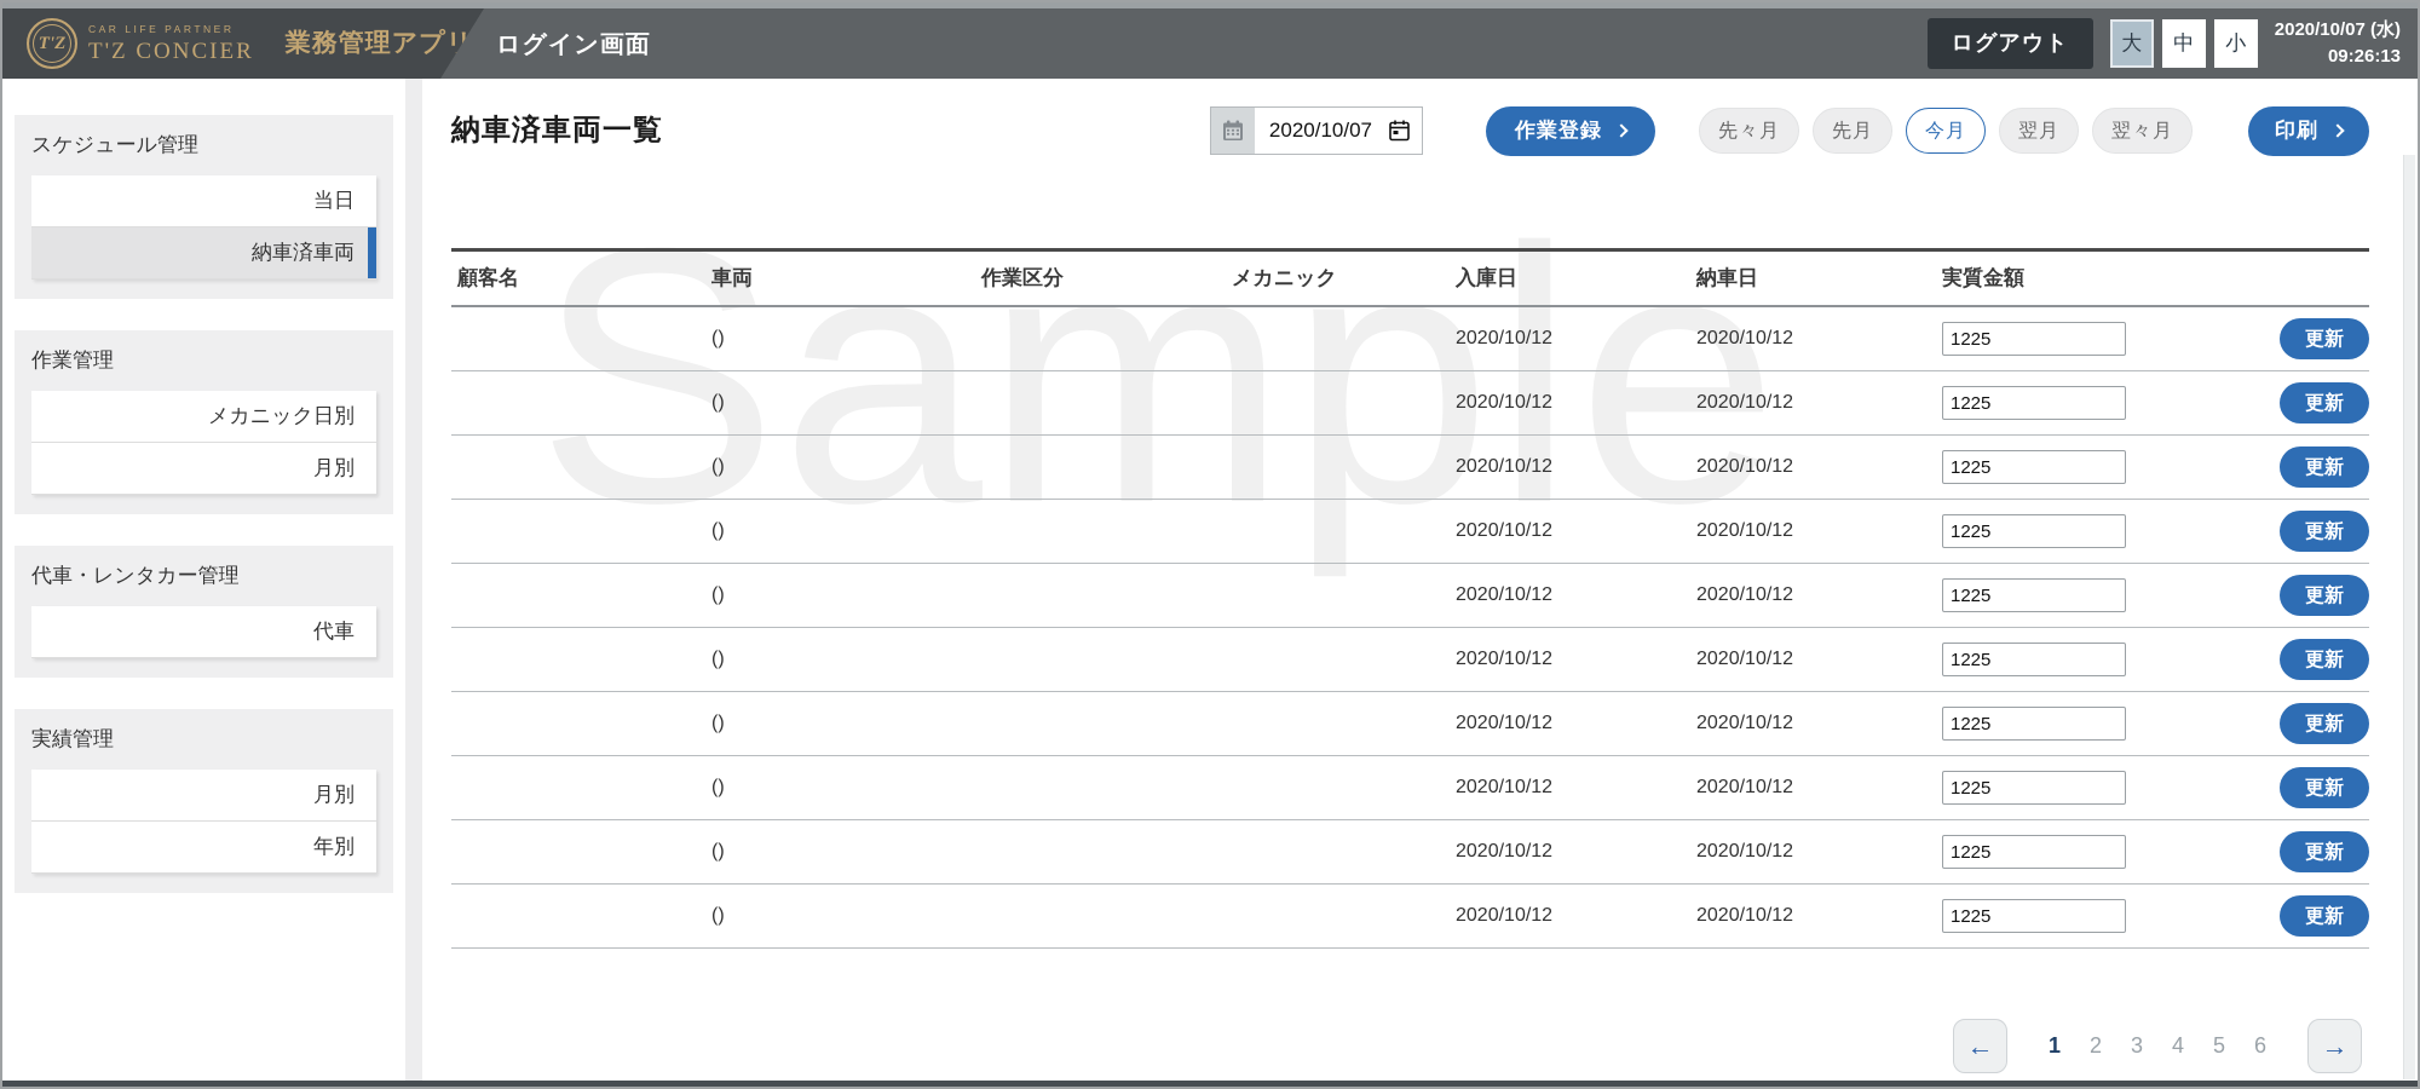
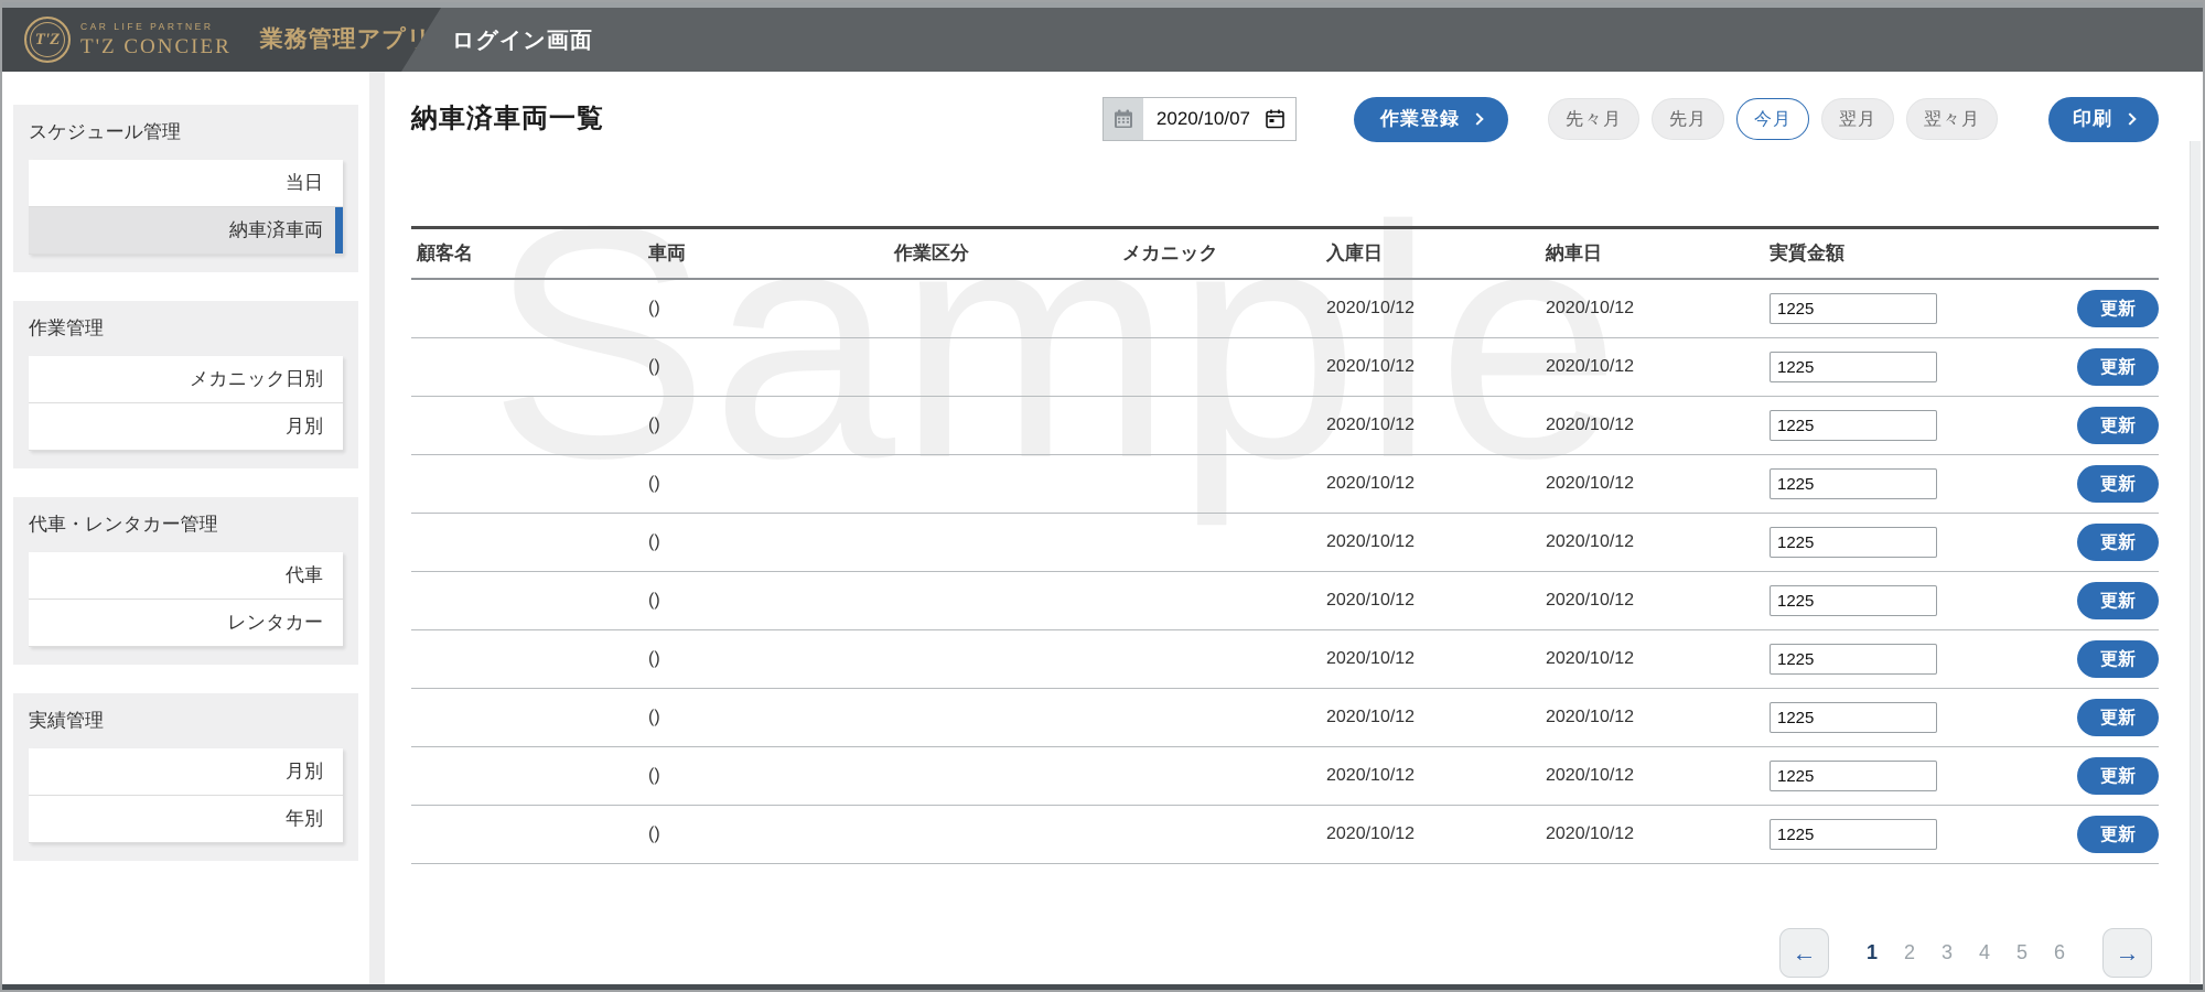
  T'Z
  CAR LIFE PARTNER
  T'Z CONCIER
  業務管理アプリ
  ログイン画面
- ログアウト
- 大
- 中
- 小
- 2020/10/07 (水)
- 09:26:13
  スケジュール管理
  当日
  納車済車両
  作業管理
  メカニック日別
  月別
  代車・レンタカー管理
  代車
+ レンタカー
  実績管理
  月別
  年別
  納車済車両一覧
  2020/10/07
  作業登録
  先々月
  先月
  今月
  翌月
  翌々月
  印刷
  Sample
  顧客名
  車両
  作業区分
  メカニック
  入庫日
  納車日
  実質金額
  ()
  2020/10/12
  2020/10/12
  1225
  更新
  ()
  2020/10/12
  2020/10/12
  1225
  更新
  ()
  2020/10/12
  2020/10/12
  1225
  更新
  ()
  2020/10/12
  2020/10/12
  1225
  更新
  ()
  2020/10/12
  2020/10/12
  1225
  更新
  ()
  2020/10/12
  2020/10/12
  1225
  更新
  ()
  2020/10/12
  2020/10/12
  1225
  更新
  ()
  2020/10/12
  2020/10/12
  1225
  更新
  ()
  2020/10/12
  2020/10/12
  1225
  更新
  ()
  2020/10/12
  2020/10/12
  1225
  更新
  ←
  1
  2
  3
  4
  5
  6
  →
